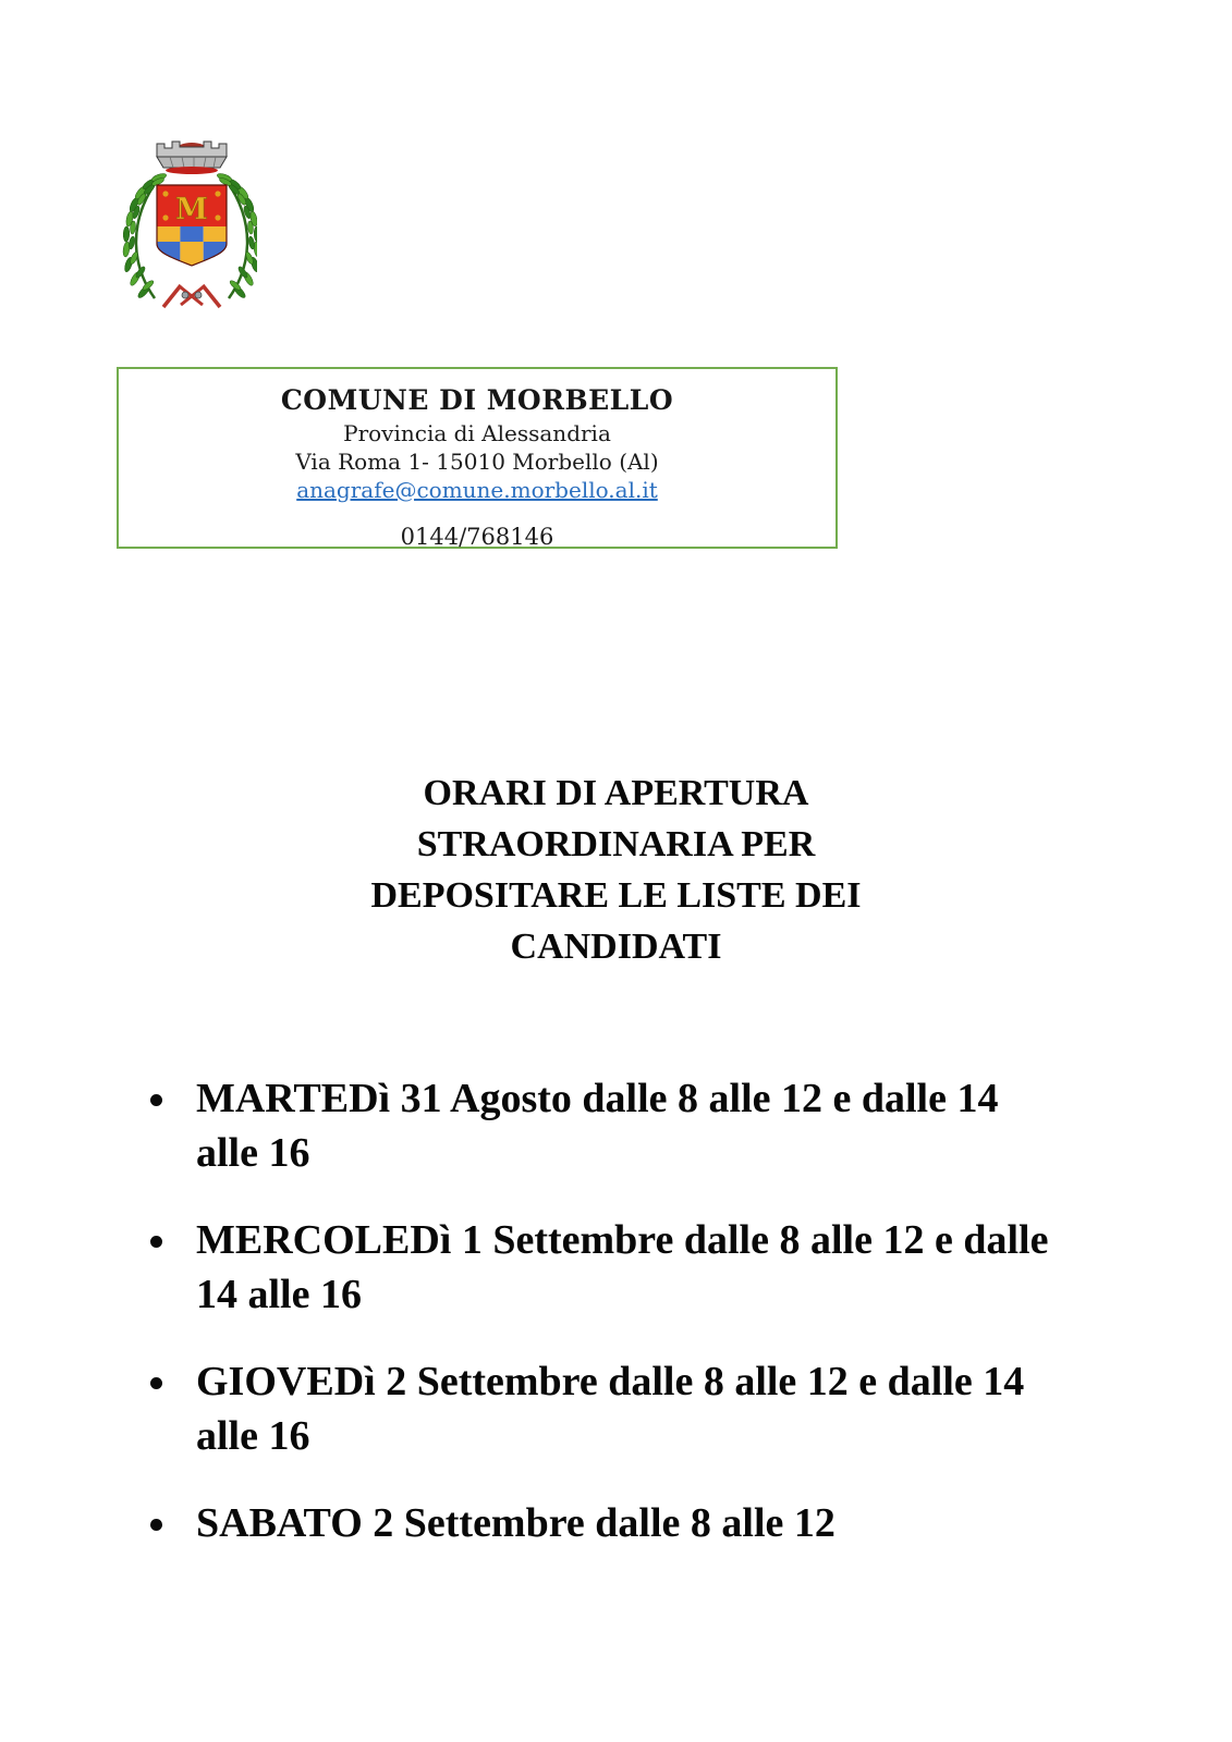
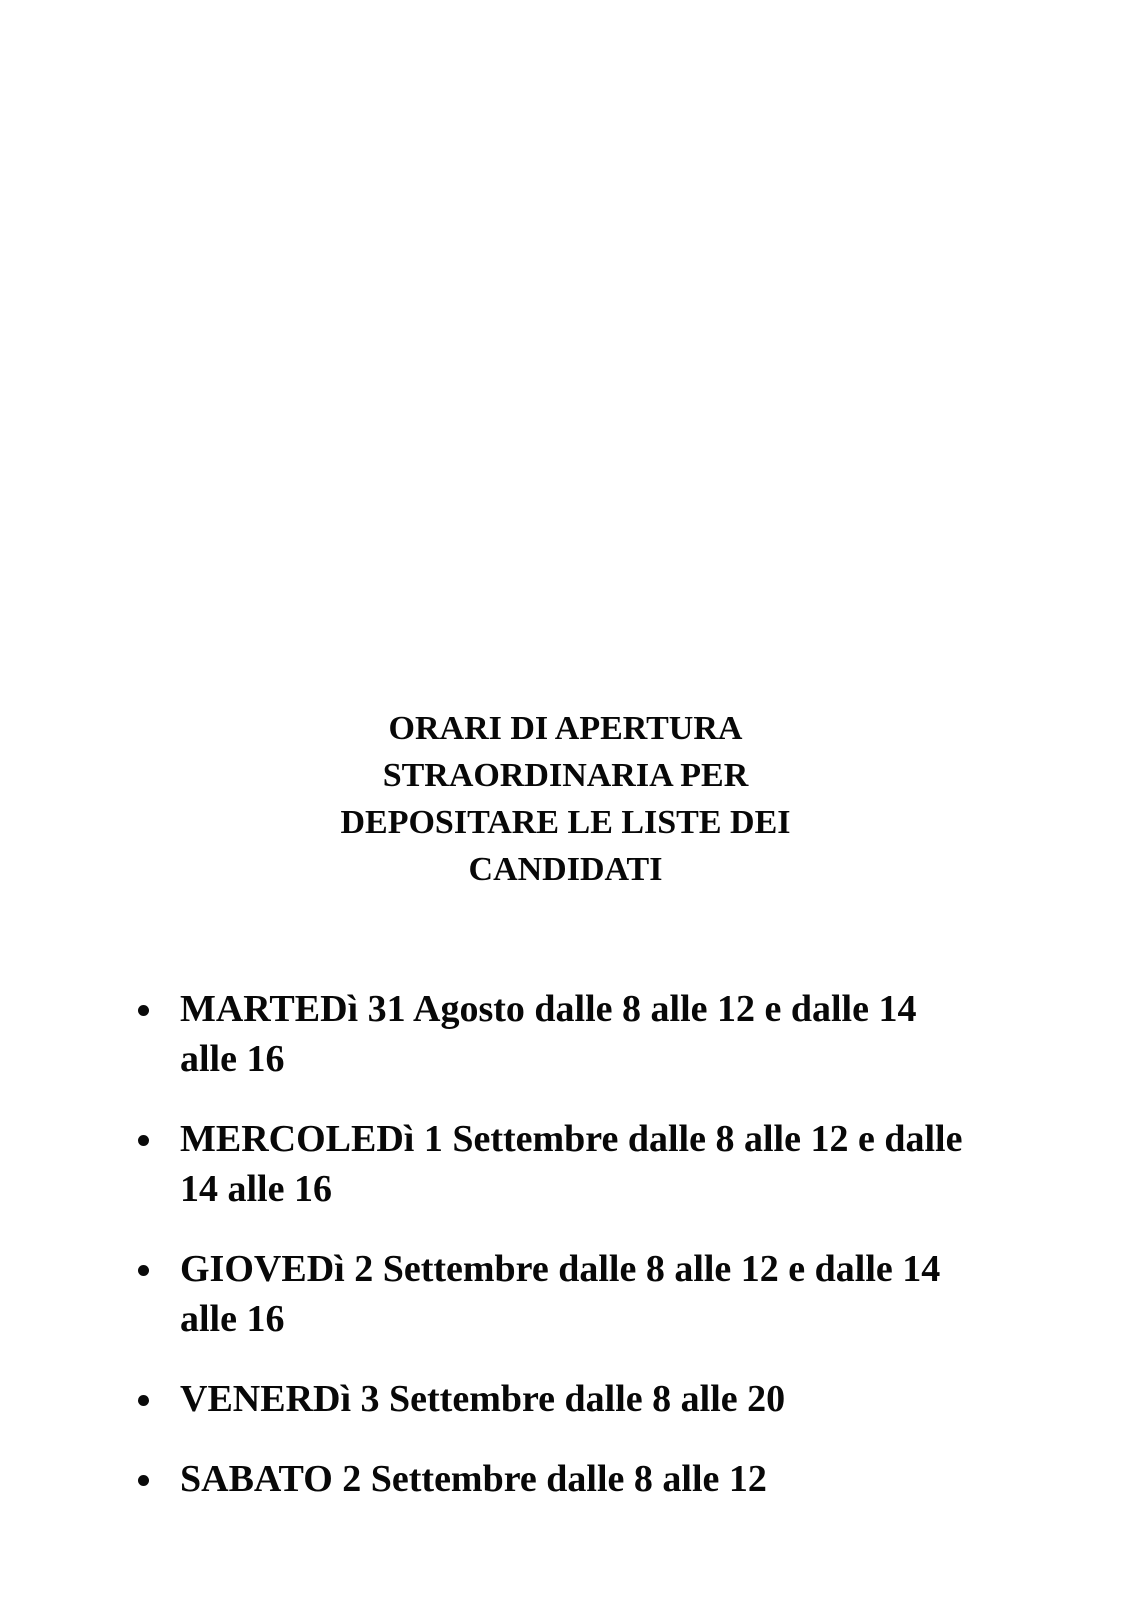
- M
- COMUNE DI MORBELLO
- Provincia di Alessandria
- Via Roma 1- 15010 Morbello (Al)
- anagrafe@comune.morbello.al.it
- 0144/768146
  ORARI DI APERTURA
  STRAORDINARIA PER
  DEPOSITARE LE LISTE DEI
  CANDIDATI
  MARTEDì 31 Agosto dalle 8 alle 12 e dalle 14
  alle 16
  MERCOLEDì 1 Settembre dalle 8 alle 12 e dalle
  14 alle 16
  GIOVEDì 2 Settembre dalle 8 alle 12 e dalle 14
  alle 16
+ VENERDì 3 Settembre dalle 8 alle 20
  SABATO 2 Settembre dalle 8 alle 12
